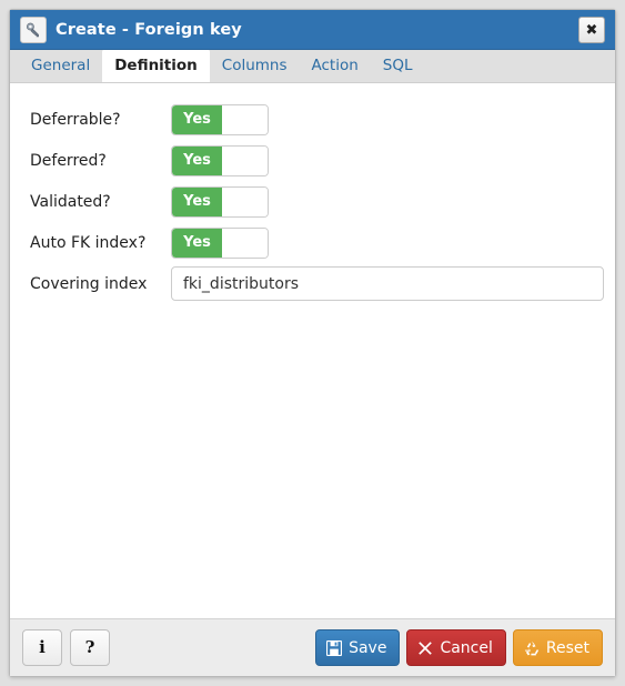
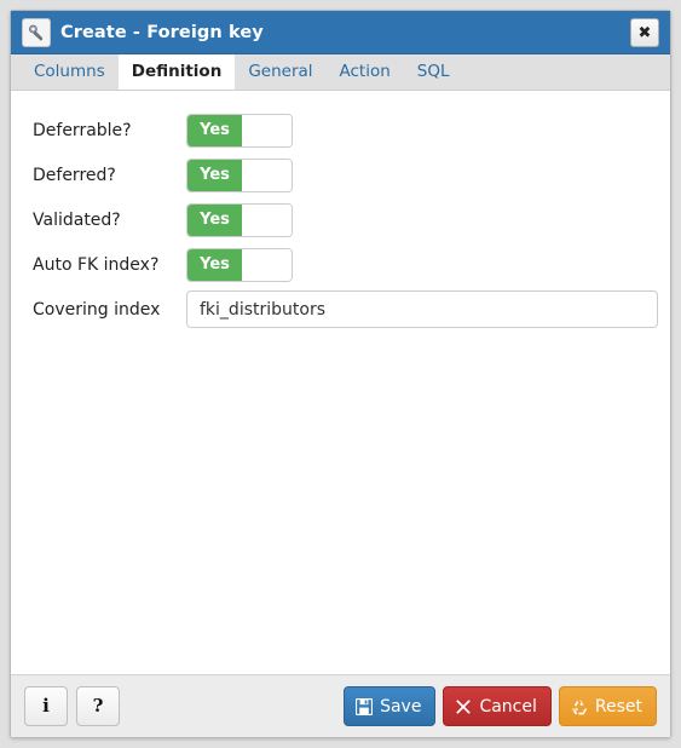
  Create - Foreign key
  ✖
- General
+ Columns
  Definition
- Columns
+ General
  Action
  SQL
  Deferrable?
  Yes
  Deferred?
  Yes
  Validated?
  Yes
  Auto FK index?
  Yes
  Covering index
  fki_distributors
  i
  ?
  Save
  Cancel
  Reset
